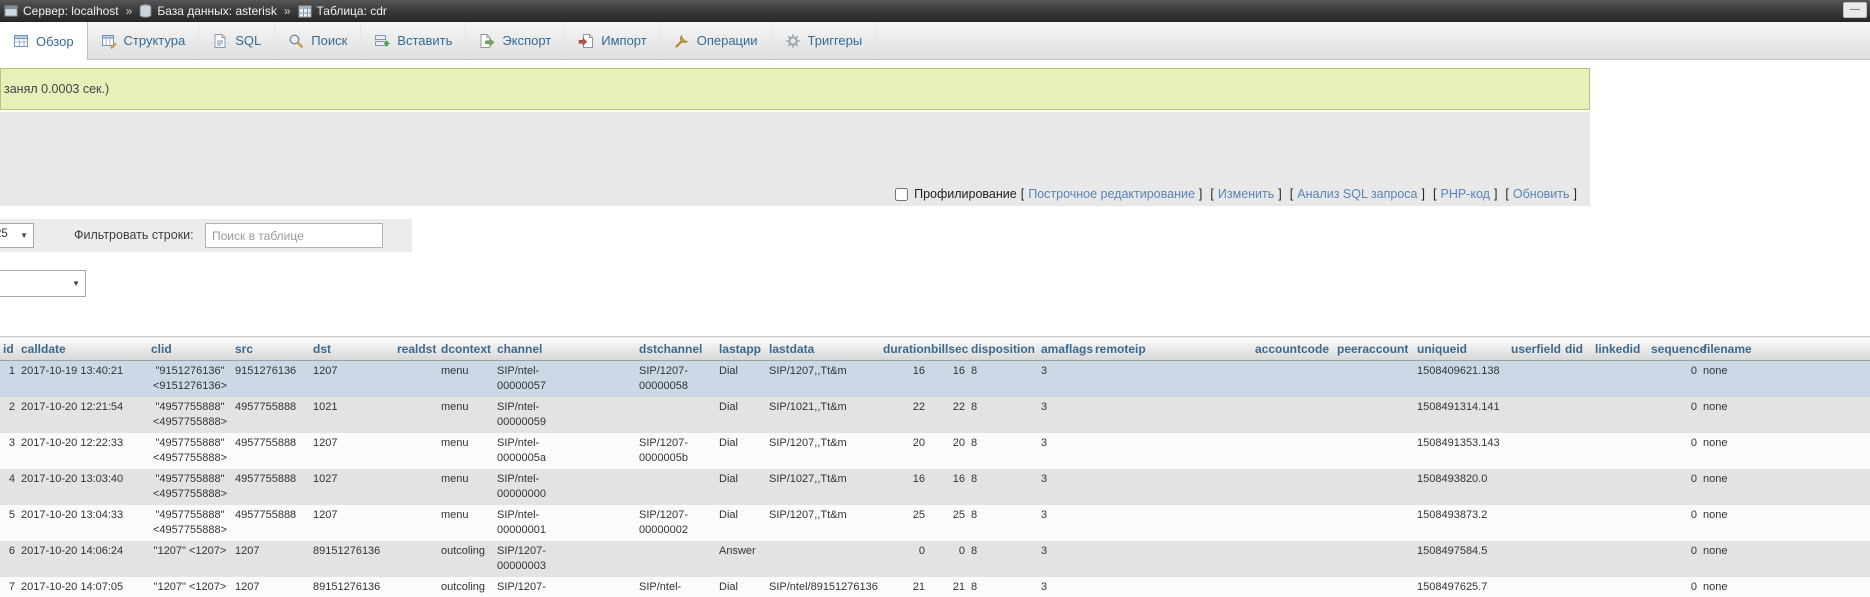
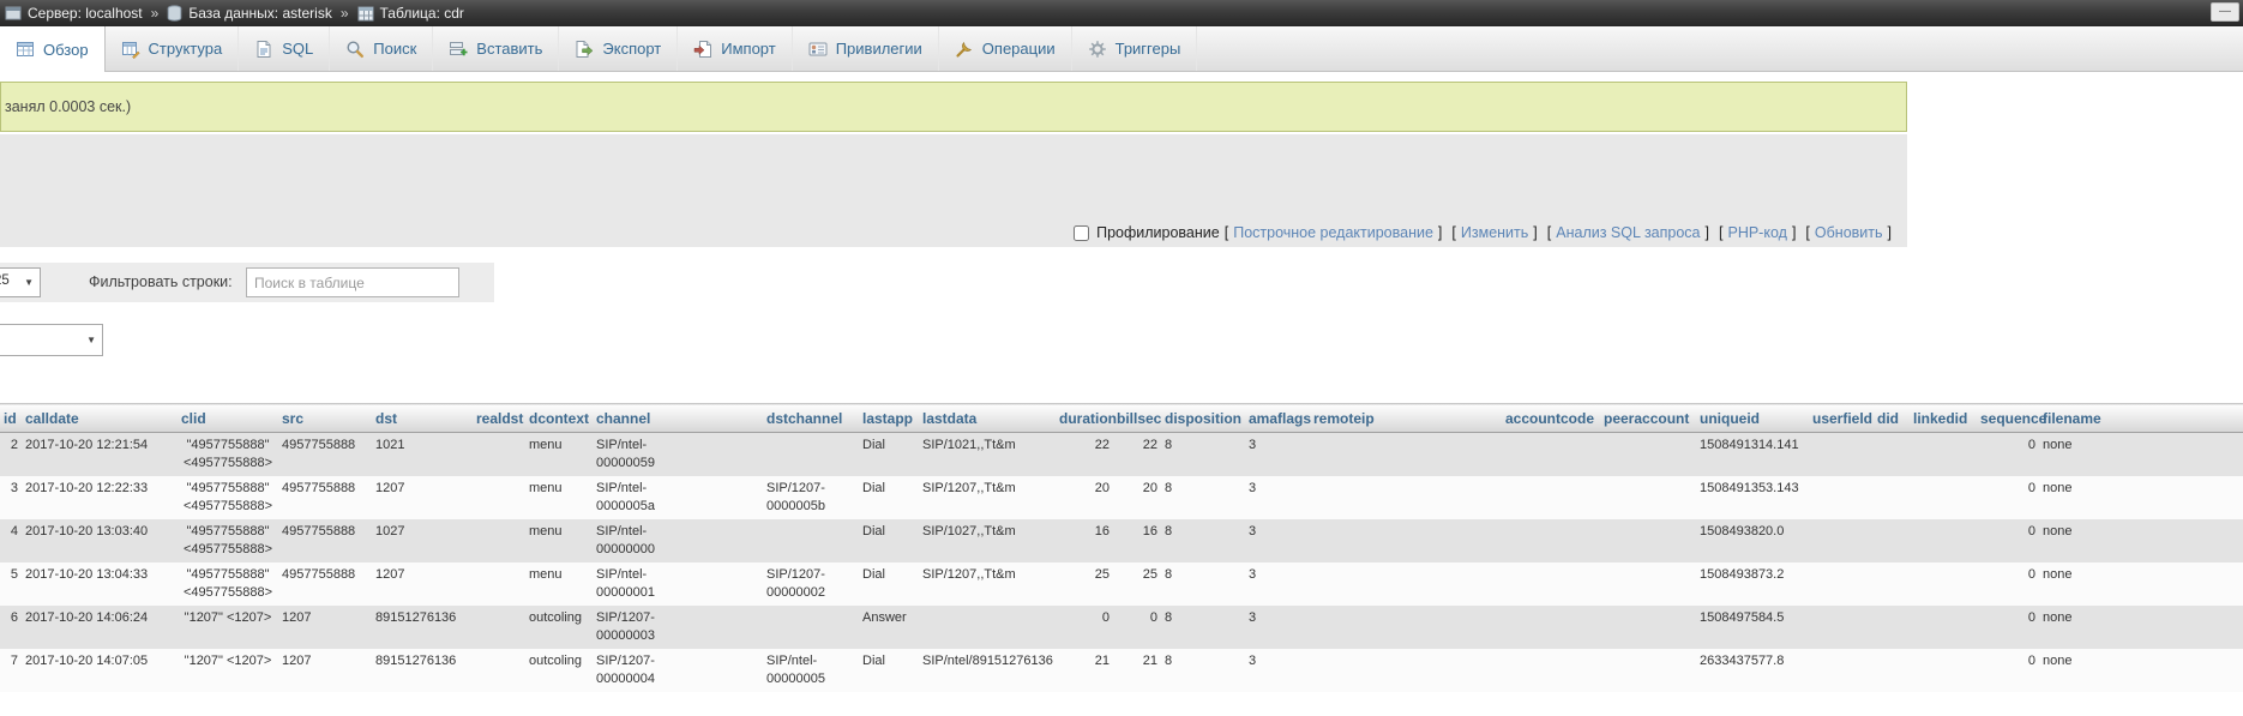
  Сервер: localhost
  »
  База данных: asterisk
  »
  Таблица: cdr
  —
  Обзор
  Структура
  SQL
  Поиск
  Вставить
  Экспорт
  Импорт
+ Привилегии
  Операции
  Триггеры
  занял 0.0003 сек.)
  Профилирование
  [ Построчное редактирование ] [ Изменить ] [ Анализ SQL запроса ] [ PHP-код ] [ Обновить ]
  ▼
  Фильтровать строки:
  Поиск в таблице
  ▼
  id	calldate	clid	src	dst	realdst	dcontext	channel	dstchannel	lastapp	lastdata	duration	billsec	disposition	amaflags	remoteip	accountcode	peeraccount	uniqueid	userfield	did	linkedid	sequenc	filename
- 1	2017-10-19 13:40:21	"9151276136" <9151276136>	9151276136	1207		menu	SIP/ntel- 00000057	SIP/1207- 00000058	Dial	SIP/1207,,Tt&m	16	16	8	3				1508409621.138				0	none
  2	2017-10-20 12:21:54	"4957755888" <4957755888>	4957755888	1021		menu	SIP/ntel- 00000059		Dial	SIP/1021,,Tt&m	22	22	8	3				1508491314.141				0	none
  3	2017-10-20 12:22:33	"4957755888" <4957755888>	4957755888	1207		menu	SIP/ntel- 0000005a	SIP/1207- 0000005b	Dial	SIP/1207,,Tt&m	20	20	8	3				1508491353.143				0	none
  4	2017-10-20 13:03:40	"4957755888" <4957755888>	4957755888	1027		menu	SIP/ntel- 00000000		Dial	SIP/1027,,Tt&m	16	16	8	3				1508493820.0				0	none
  5	2017-10-20 13:04:33	"4957755888" <4957755888>	4957755888	1207		menu	SIP/ntel- 00000001	SIP/1207- 00000002	Dial	SIP/1207,,Tt&m	25	25	8	3				1508493873.2				0	none
  6	2017-10-20 14:06:24	"1207" <1207>	1207	89151276136		outcoling	SIP/1207- 00000003		Answer		0	0	8	3				1508497584.5				0	none
- 7	2017-10-20 14:07:05	"1207" <1207>	1207	89151276136		outcoling	SIP/1207-	SIP/ntel-	Dial	SIP/ntel/89151276136	21	21	8	3				1508497625.7				0	none
+ 7	2017-10-20 14:07:05	"1207" <1207>	1207	89151276136		outcoling	SIP/1207- 00000004	SIP/ntel- 00000005	Dial	SIP/ntel/89151276136	21	21	8	3				2633437577.8				0	none
